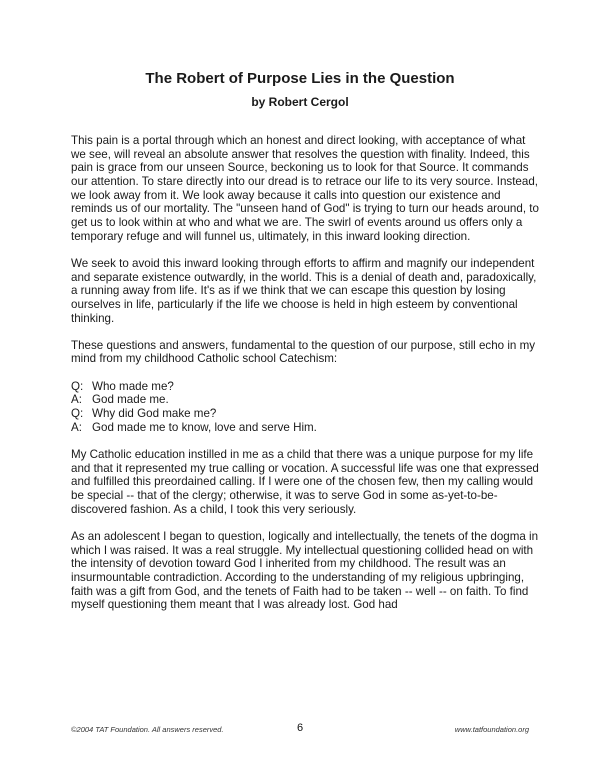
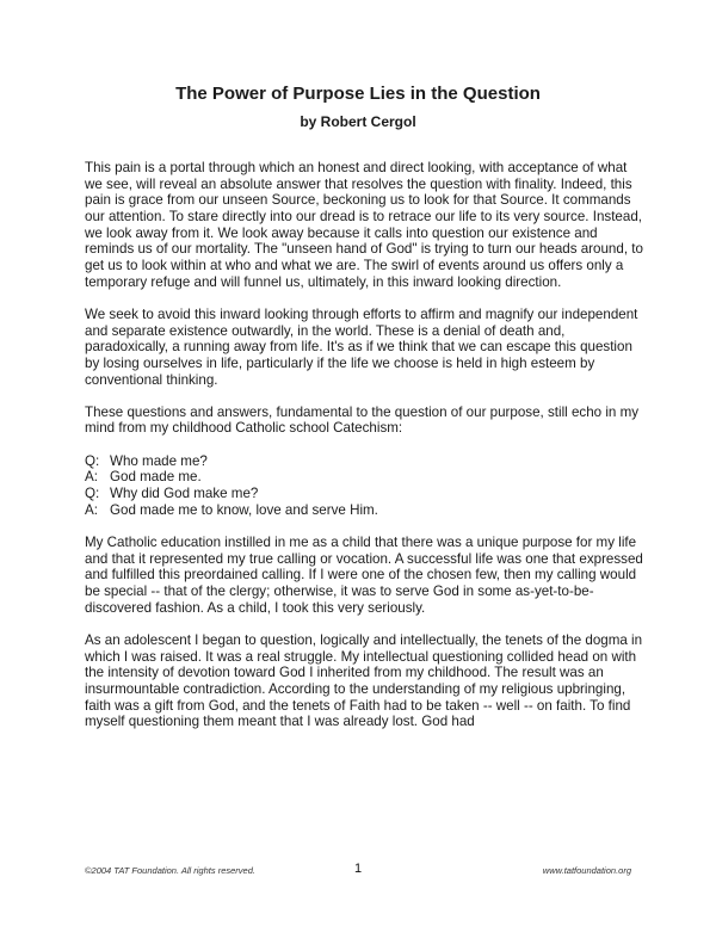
- The Robert of Purpose Lies in the Question
+ The Power of Purpose Lies in the Question
  by Robert Cergol
  This pain is a portal through which an honest and direct looking, with acceptance of what we see, will reveal an absolute answer that resolves the question with finality. Indeed, this pain is grace from our unseen Source, beckoning us to look for that Source. It commands our attention. To stare directly into our dread is to retrace our life to its very source. Instead, we look away from it. We look away because it calls into question our existence and reminds us of our mortality. The "unseen hand of God" is trying to turn our heads around, to get us to look within at who and what we are. The swirl of events around us offers only a temporary refuge and will funnel us, ultimately, in this inward looking direction.
- We seek to avoid this inward looking through efforts to affirm and magnify our independent and separate existence outwardly, in the world. This is a denial of death and, paradoxically, a running away from life. It's as if we think that we can escape this question by losing ourselves in life, particularly if the life we choose is held in high esteem by conventional thinking.
+ We seek to avoid this inward looking through efforts to affirm and magnify our independent and separate existence outwardly, in the world. These is a denial of death and, paradoxically, a running away from life. It's as if we think that we can escape this question by losing ourselves in life, particularly if the life we choose is held in high esteem by conventional thinking.
  These questions and answers, fundamental to the question of our purpose, still echo in my mind from my childhood Catholic school Catechism:
  Q:
  Who made me?
  A:
  God made me.
  Q:
  Why did God make me?
  A:
  God made me to know, love and serve Him.
  My Catholic education instilled in me as a child that there was a unique purpose for my life and that it represented my true calling or vocation. A successful life was one that expressed and fulfilled this preordained calling. If I were one of the chosen few, then my calling would be special -- that of the clergy; otherwise, it was to serve God in some as-yet-to-be-discovered fashion. As a child, I took this very seriously.
  As an adolescent I began to question, logically and intellectually, the tenets of the dogma in which I was raised. It was a real struggle. My intellectual questioning collided head on with the intensity of devotion toward God I inherited from my childhood. The result was an insurmountable contradiction. According to the understanding of my religious upbringing, faith was a gift from God, and the tenets of Faith had to be taken -- well -- on faith. To find myself questioning them meant that I was already lost. God had
- ©2004 TAT Foundation. All answers reserved.
+ ©2004 TAT Foundation. All rights reserved.
- 6
+ 1
  www.tatfoundation.org
